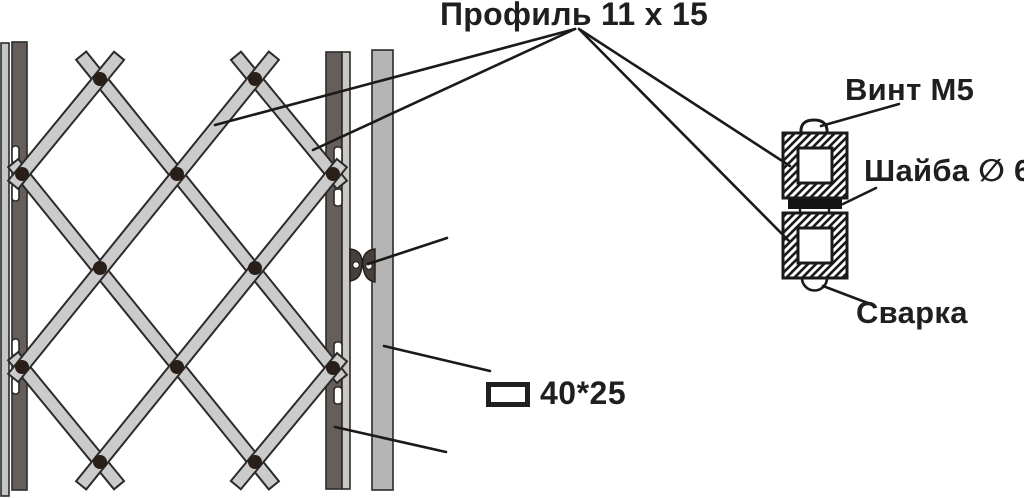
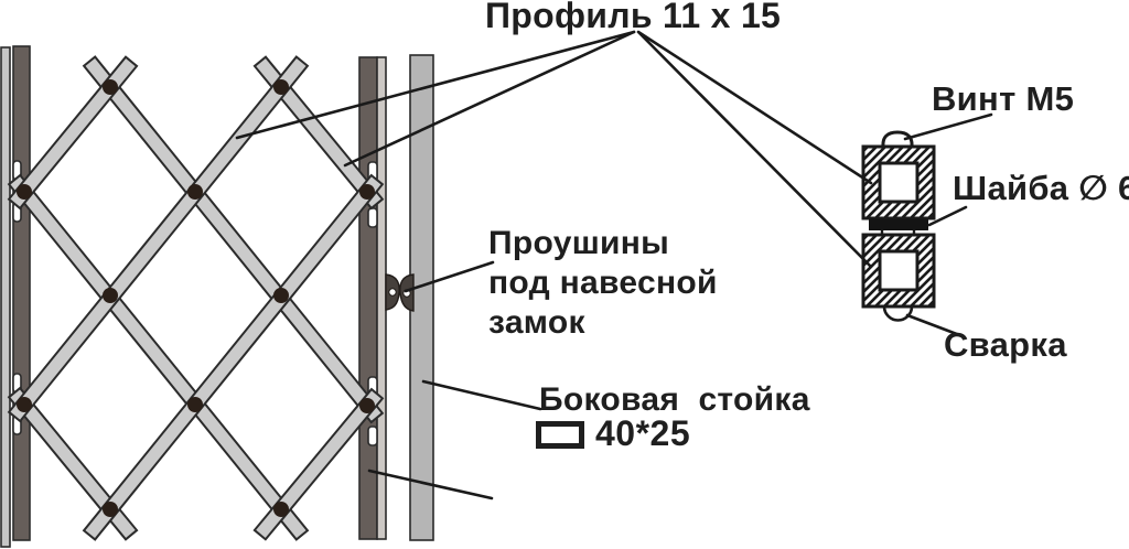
  Профиль 11 х 15
  Винт М5
  Шайба ∅ 6
  Сварка
+ Проушины
+ под навесной
+ замок
+ Боковая стойка
  40*25
